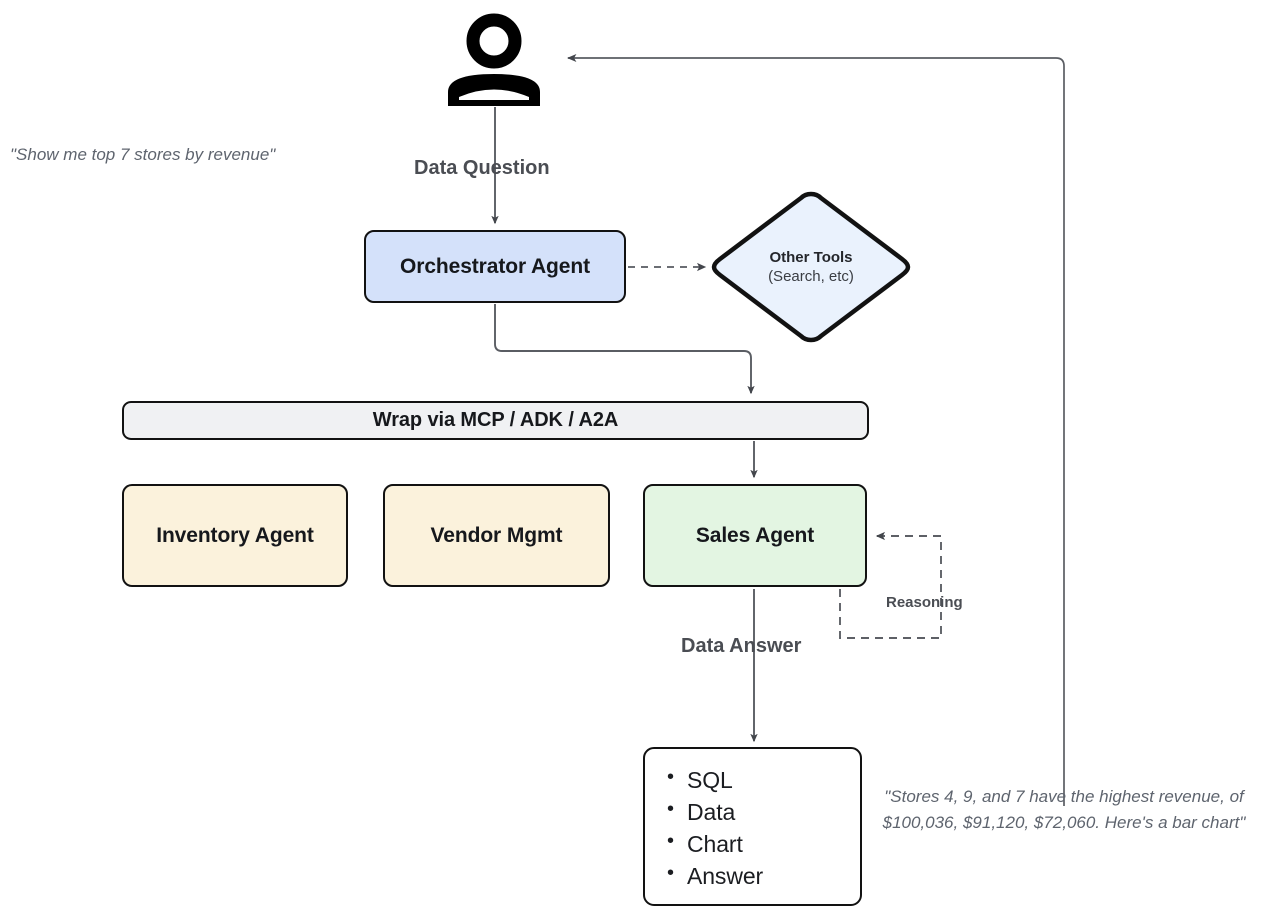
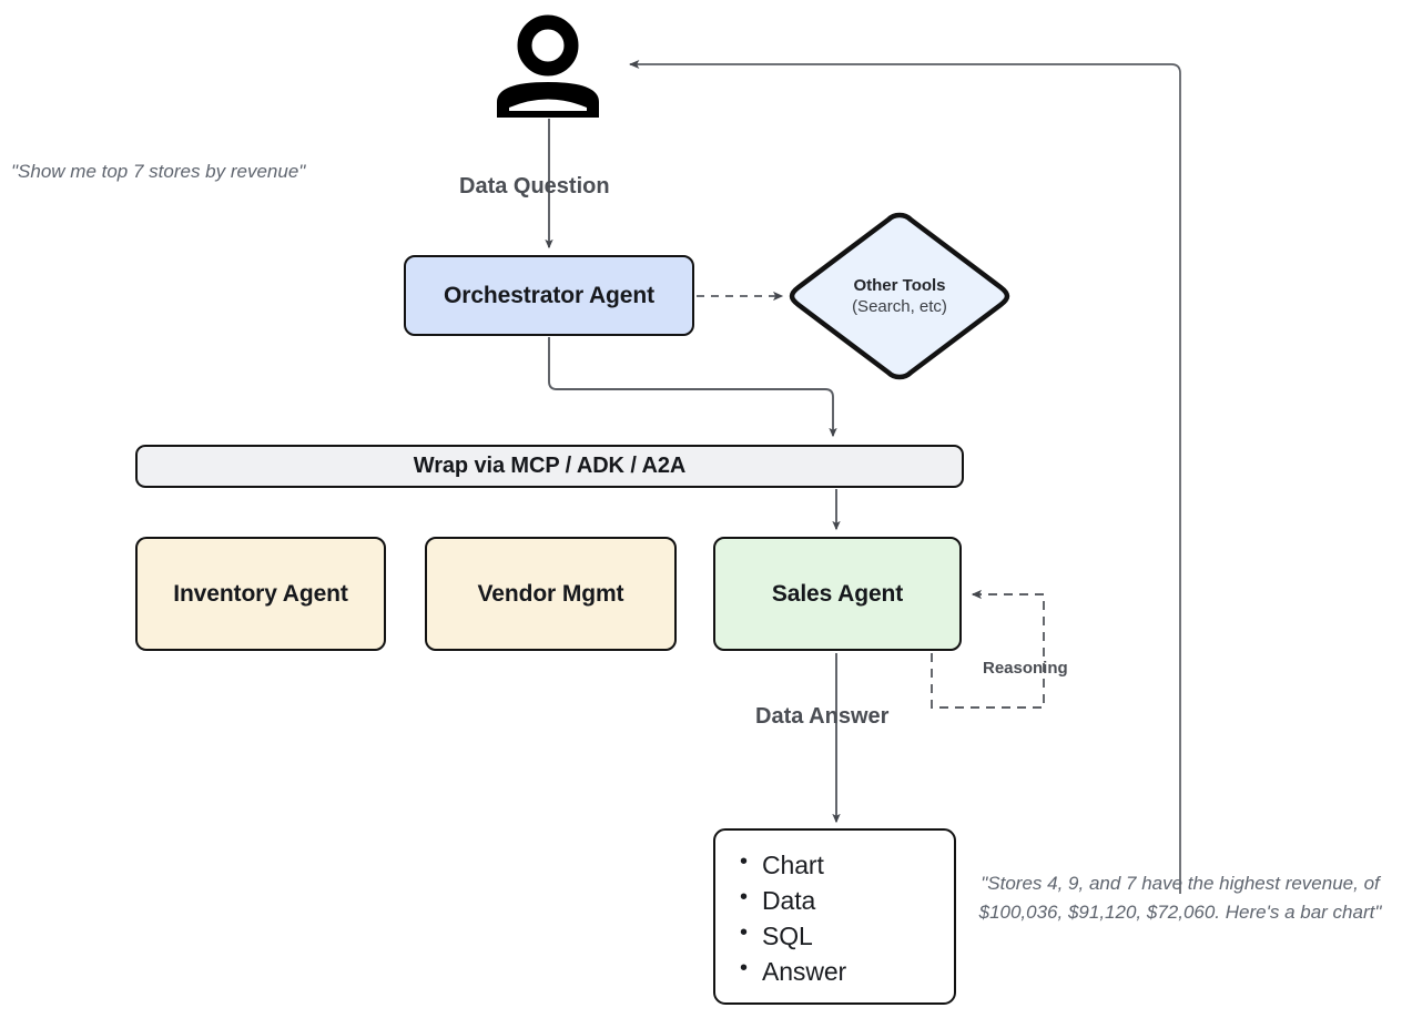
  Orchestrator Agent
  Other Tools
  (Search, etc)
  Wrap via MCP / ADK / A2A
  Inventory Agent
  Vendor Mgmt
  Sales Agent
- SQL
+ Chart
  Data
- Chart
+ SQL
  Answer
  Data Question
  Data Answer
  Reasoning
  "Show me top 7 stores by revenue"
  "Stores 4, 9, and 7 have the highest revenue, of $100,036, $91,120, $72,060. Here's a bar chart"
